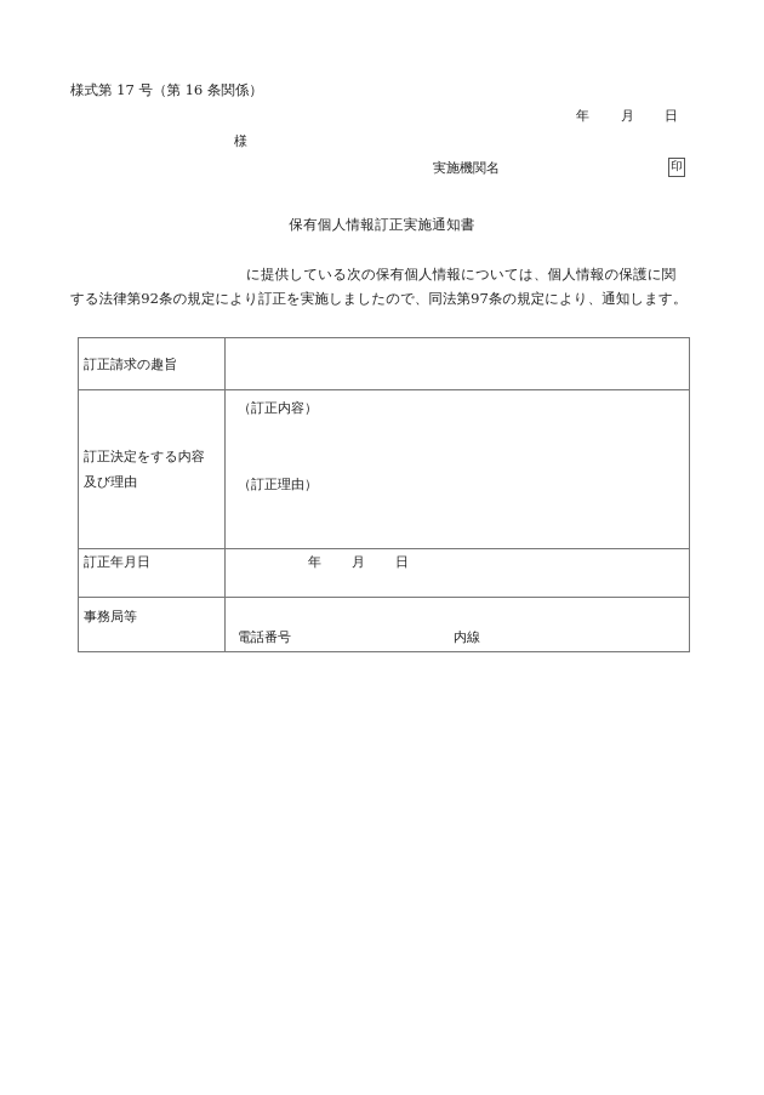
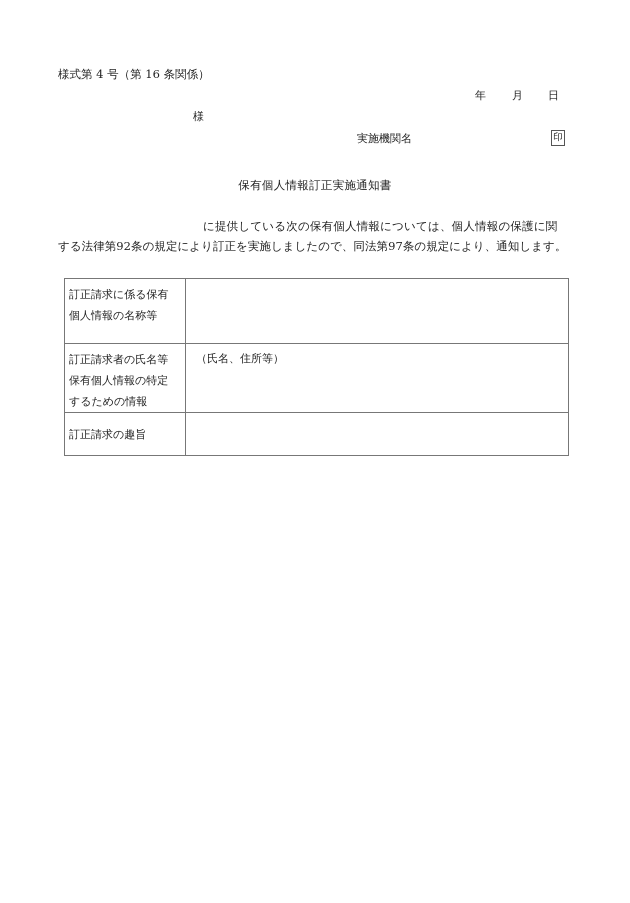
- 様式第 17 号（第 16 条関係）
+ 様式第 4 号（第 16 条関係）
  年
  月
  日
  様
  実施機関名
  印
  保有個人情報訂正実施通知書
  に提供している次の保有個人情報については、個人情報の保護に関
  する法律第92条の規定により訂正を実施しましたので、同法第97条の規定により、通知します。
+ 訂正請求に係る保有 個人情報の名称等
+ 訂正請求者の氏名等 保有個人情報の特定 するための情報	（氏名、住所等）
  訂正請求の趣旨
- 訂正決定をする内容 及び理由	（訂正内容） （訂正理由）
- 訂正年月日	年 月 日
- 事務局等	電話番号 内線
